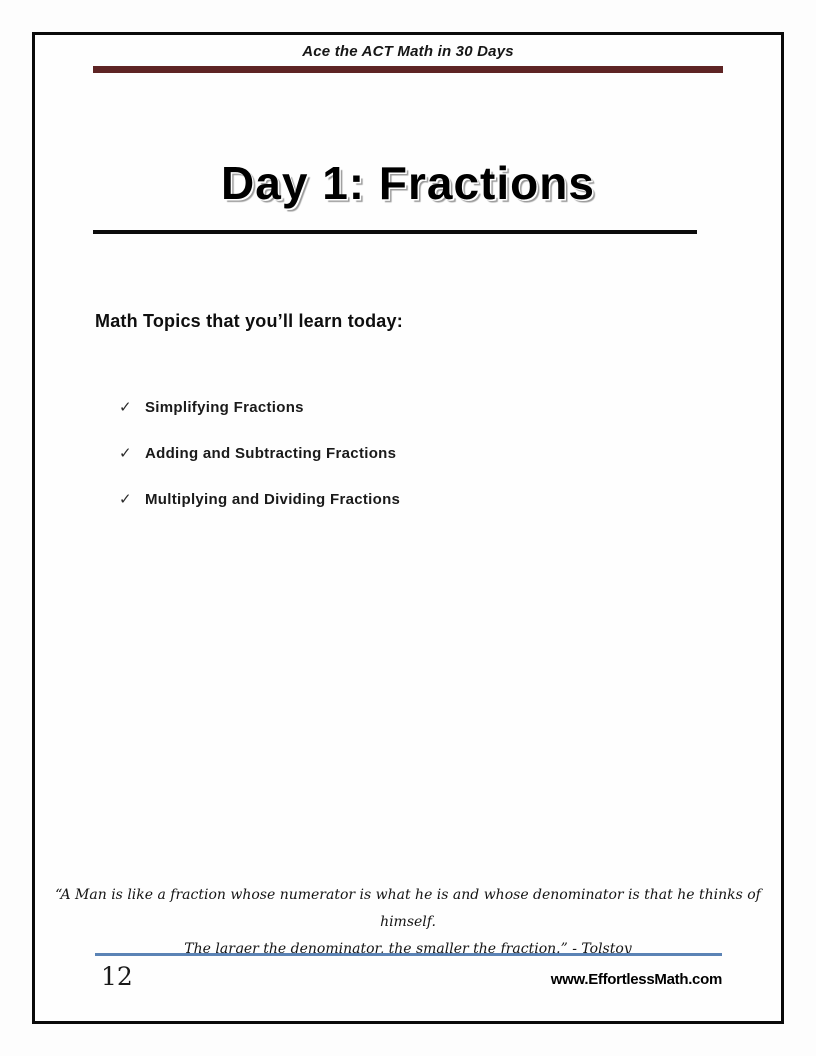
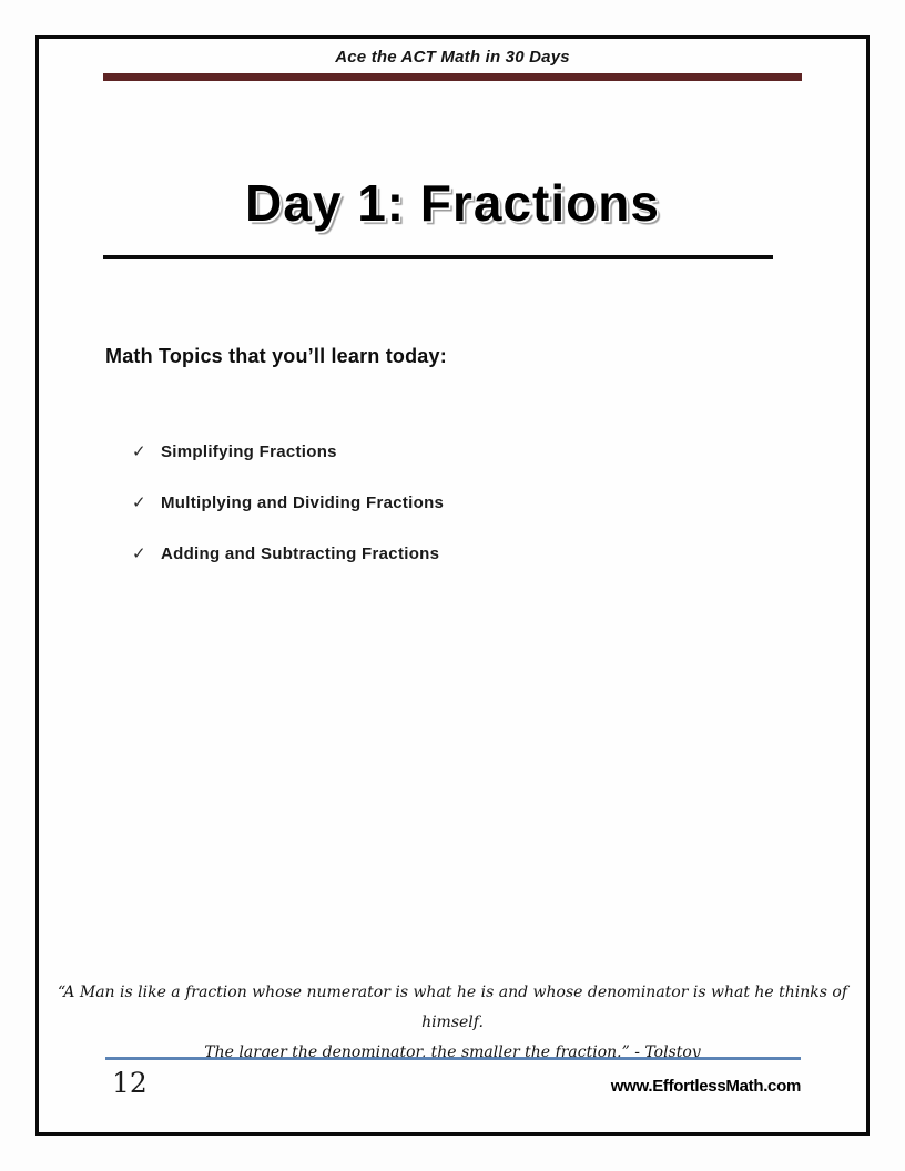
  Ace the ACT Math in 30 Days
  Day 1: Fractions
  Math Topics that you’ll learn today:
  ✓
  Simplifying Fractions
  ✓
- Adding and Subtracting Fractions
+ Multiplying and Dividing Fractions
  ✓
- Multiplying and Dividing Fractions
+ Adding and Subtracting Fractions
- “A Man is like a fraction whose numerator is what he is and whose denominator is that he thinks of himself.
+ “A Man is like a fraction whose numerator is what he is and whose denominator is what he thinks of himself.
  The larger the denominator, the smaller the fraction.” - Tolstoy
  12
  www.EffortlessMath.com
